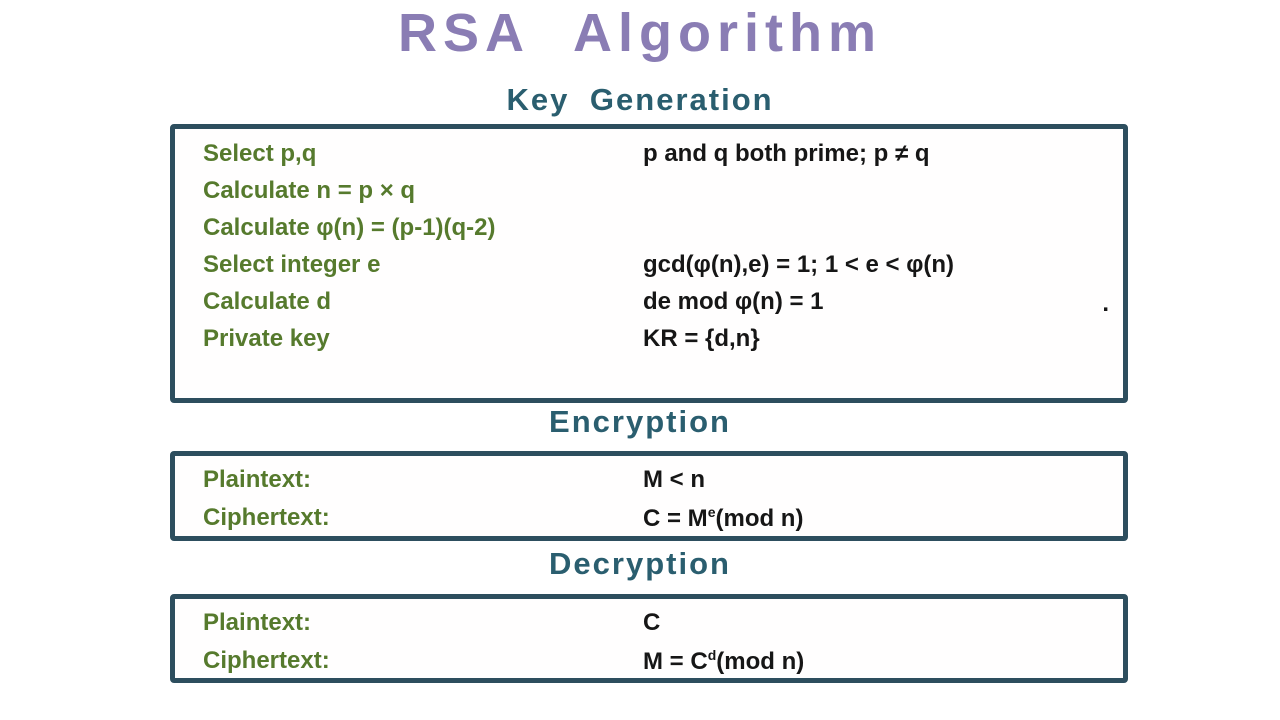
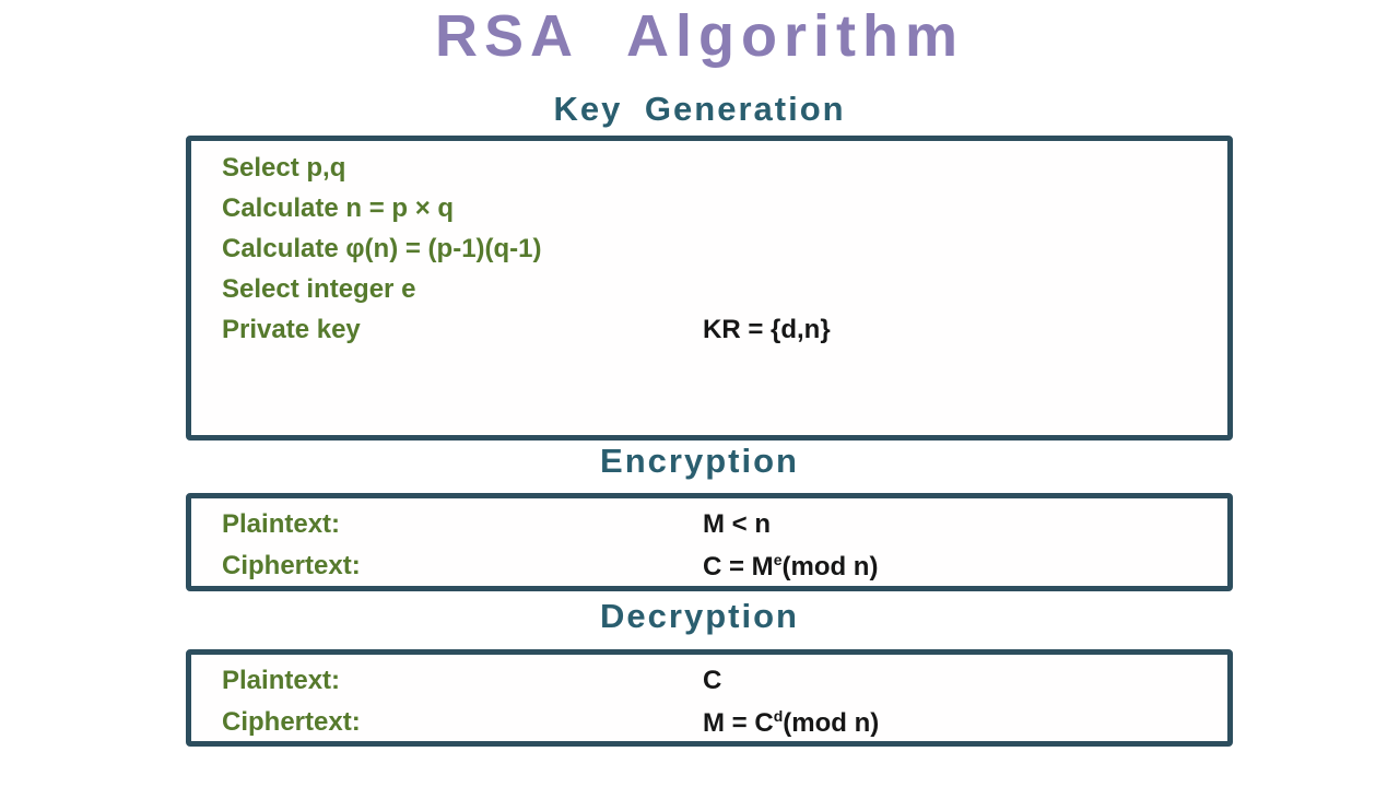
  RSA Algorithm
  Key Generation
  Select p,q
- p and q both prime; p ≠ q
  Calculate n = p × q
- Calculate φ(n) = (p-1)(q-2)
+ Calculate φ(n) = (p-1)(q-1)
  Select integer e
- gcd(φ(n),e) = 1; 1 < e < φ(n)
- Calculate d
- de mod φ(n) = 1
- .
  Private key
  KR = {d,n}
  Encryption
  Plaintext:
  M < n
  Ciphertext:
  C = Me(mod n)
  Decryption
  Plaintext:
  C
  Ciphertext:
  M = Cd(mod n)
